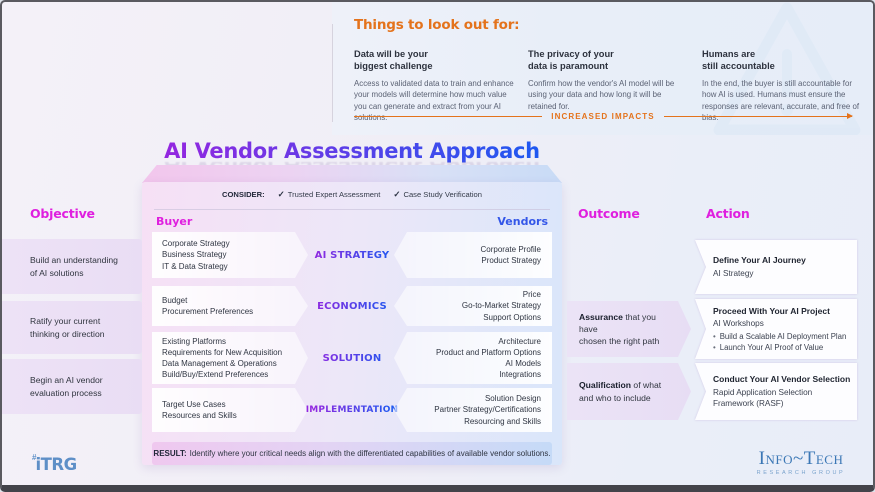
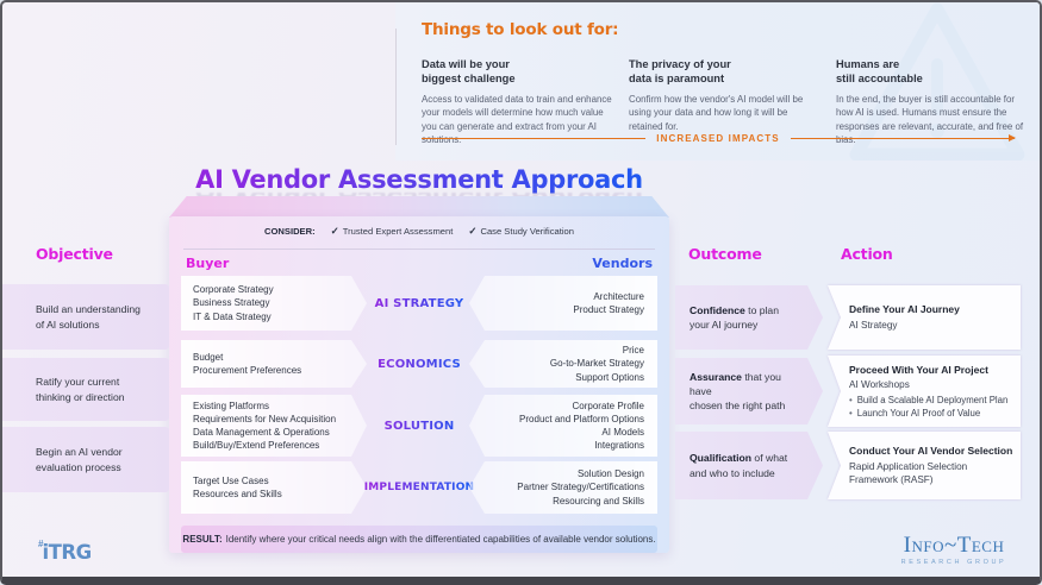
  Things to look out for:
  Data will be your
  biggest challenge
  Access to validated data to train and enhance your models will determine how much value you can generate and extract from your AI solutions.
  The privacy of your
  data is paramount
  Confirm how the vendor's AI model will be using your data and how long it will be retained for.
  Humans are
  still accountable
  In the end, the buyer is still accountable for how AI is used. Humans must ensure the responses are relevant, accurate, and free of bias.
  INCREASED IMPACTS
  AI Vendor Assessment Approach
  CONSIDER:
  ✓
  Trusted Expert Assessment
  ✓
  Case Study Verification
  Buyer
  Vendors
  Corporate Strategy
  Business Strategy
  IT & Data Strategy
  AI STRATEGY
- Corporate Profile
+ Architecture
  Product Strategy
  Budget
  Procurement Preferences
  ECONOMICS
  Price
  Go-to-Market Strategy
  Support Options
  Existing Platforms
  Requirements for New Acquisition
  Data Management & Operations
  Build/Buy/Extend Preferences
  SOLUTION
- Architecture
+ Corporate Profile
  Product and Platform Options
  AI Models
  Integrations
  Target Use Cases
  Resources and Skills
  IMPLEMENTATIO
  Solution Design
  Partner Strategy/Certifications
  Resourcing and Skills
  RESULT:
  Identify where your critical needs align with the differentiated capabilities of available vendor solutions.
  Objective
  Build an understanding
  of AI solutions
  Ratify your current
  thinking or direction
  Begin an AI vendor
  evaluation process
  Outcome
+ Confidence to plan
+ your AI journey
  Assurance that you have
  chosen the right path
  Qualification of what
  and who to include
  Action
  Define Your AI Journey
  AI Strategy
  Proceed With Your AI Project
  AI Workshops
  •
  Build a Scalable AI Deployment Plan
  •
  Launch Your AI Proof of Value
  Conduct Your AI Vendor Selection
  Rapid Application Selection
  Framework (RASF)
  #iTRG
  Info~Tech
